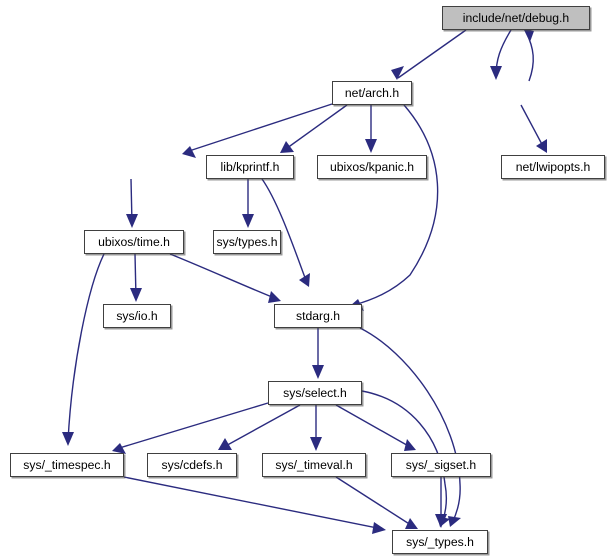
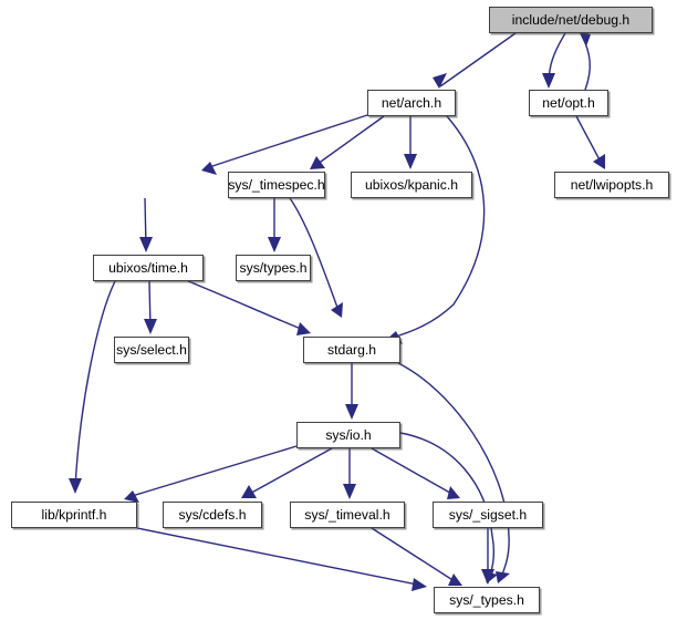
  include/net/debug.h
  net/arch.h
+ net/opt.h
- lib/kprintf.h
+ sys/_timespec.h
  ubixos/kpanic.h
  net/lwipopts.h
  ubixos/time.h
  sys/types.h
- sys/io.h
+ sys/select.h
  stdarg.h
- sys/select.h
+ sys/io.h
- sys/_timespec.h
+ lib/kprintf.h
  sys/cdefs.h
  sys/_timeval.h
  sys/_sigset.h
  sys/_types.h
